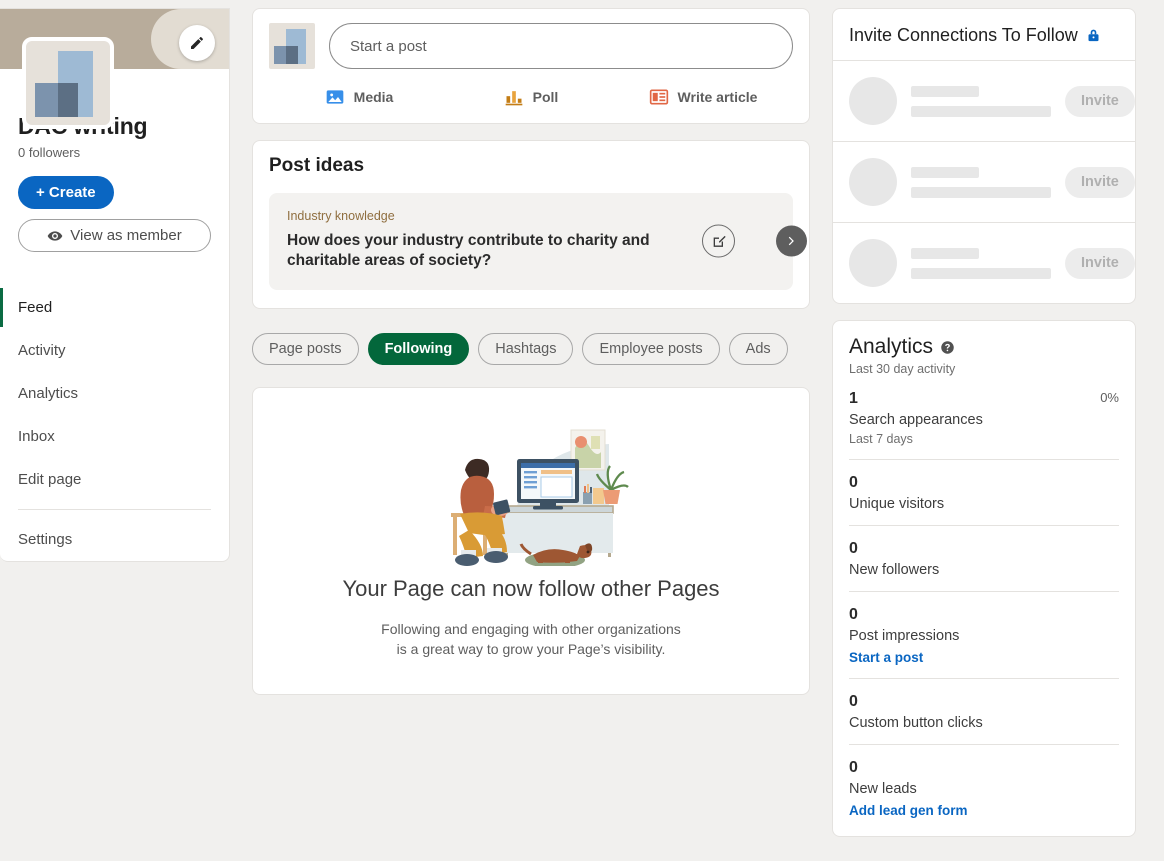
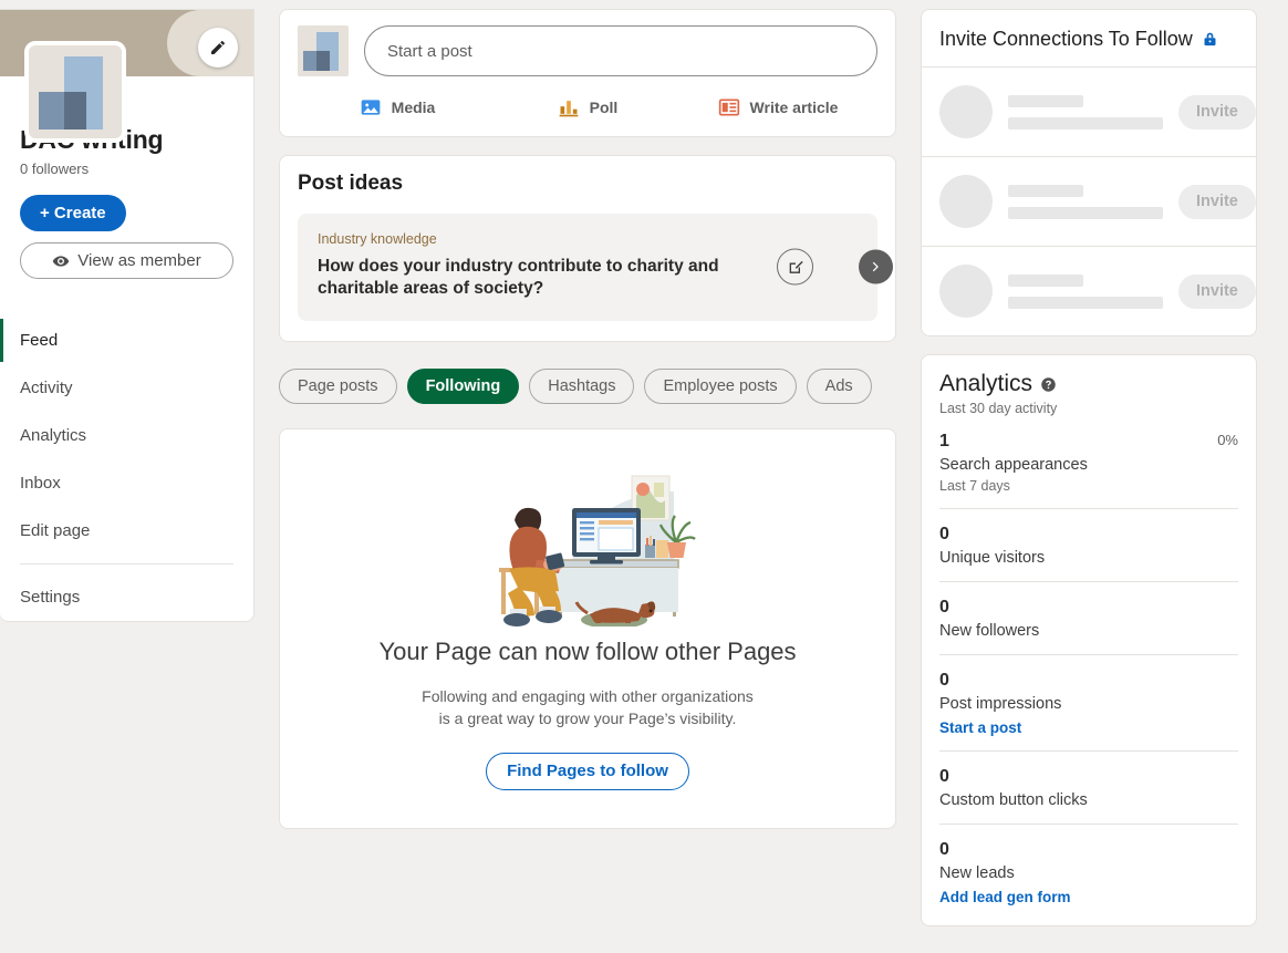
  0 followers
  + Create
  View as member
  Feed
  Activity
  Analytics
  Inbox
  Edit page
  Settings
  Start a post
  Media
  Poll
  Write article
  Post ideas
  Industry knowledge
  How does your industry contribute to charity and charitable areas of society?
  Page posts
  Following
  Hashtags
  Employee posts
  Ads
  Your Page can now follow other Pages
  Following and engaging with other organizations
  is a great way to grow your Page’s visibility.
+ Find Pages to follow
  Invite Connections To Follow
  Invite
  Invite
  Invite
  Analytics
  Last 30 day activity
  1
  0%
  Search appearances
  Last 7 days
  0
  Unique visitors
  0
  New followers
  0
  Post impressions
  Start a post
  0
  Custom button clicks
  0
  New leads
  Add lead gen form
